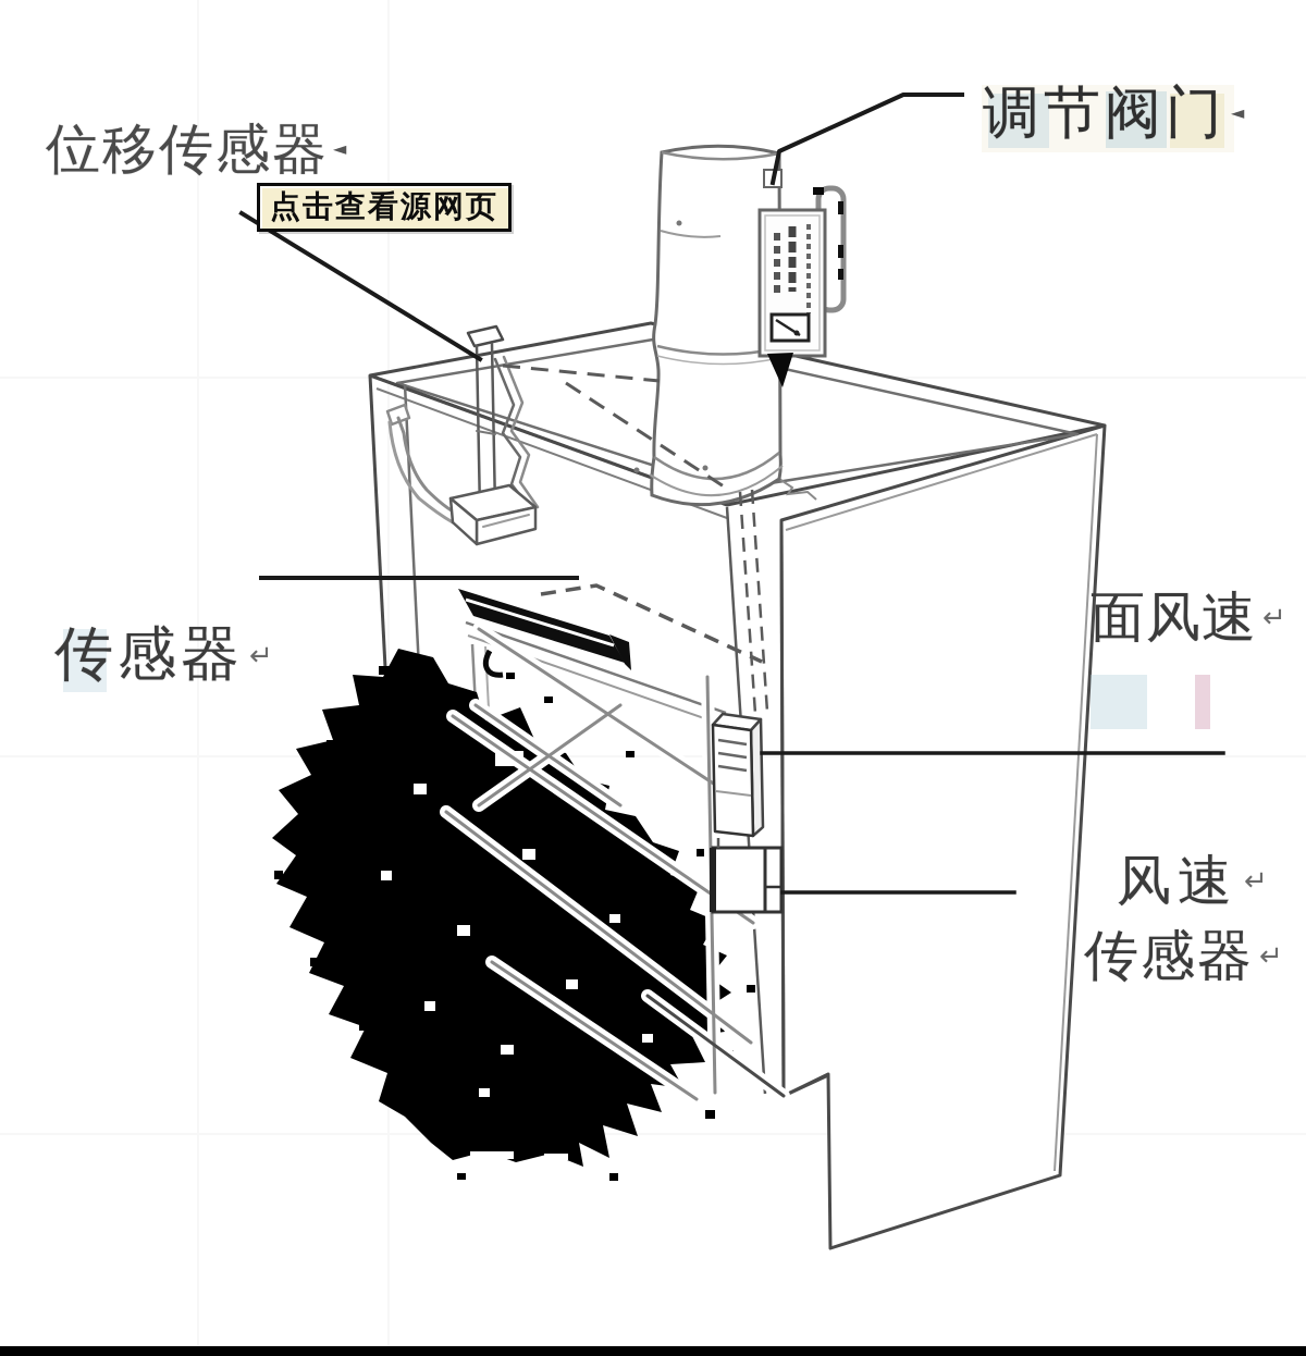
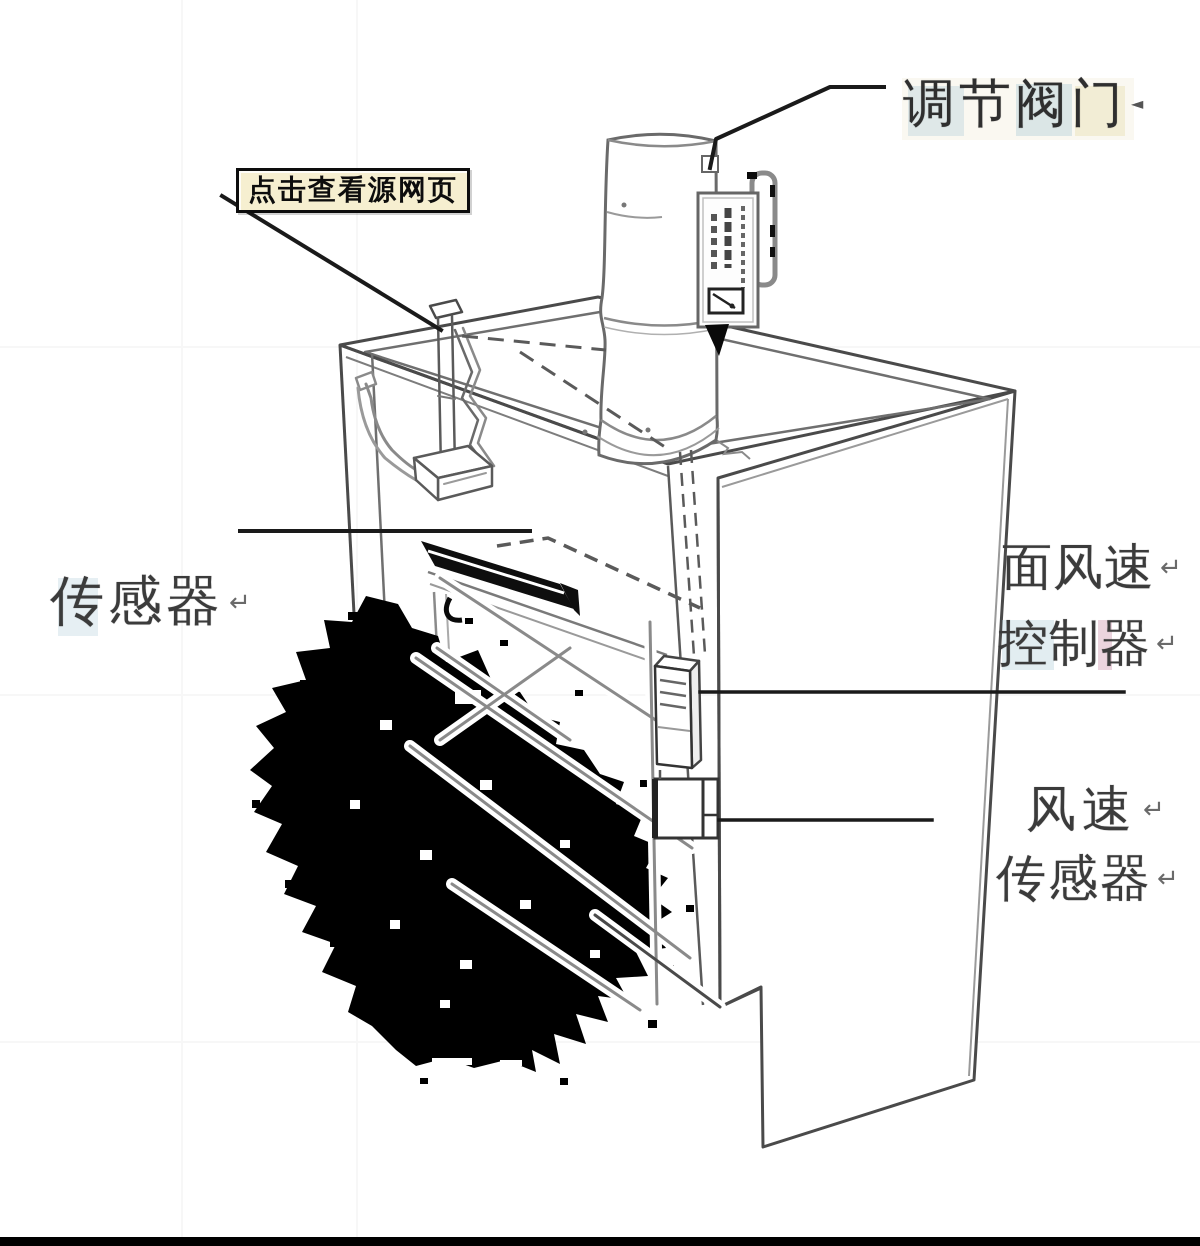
- 位移传感器 ◄
  点击查看源网页
  传感器 ↵
  调节阀门 ◄
  面风速 ↵
+ 控制器 ↵
  风速 ↵
  传感器 ↵
